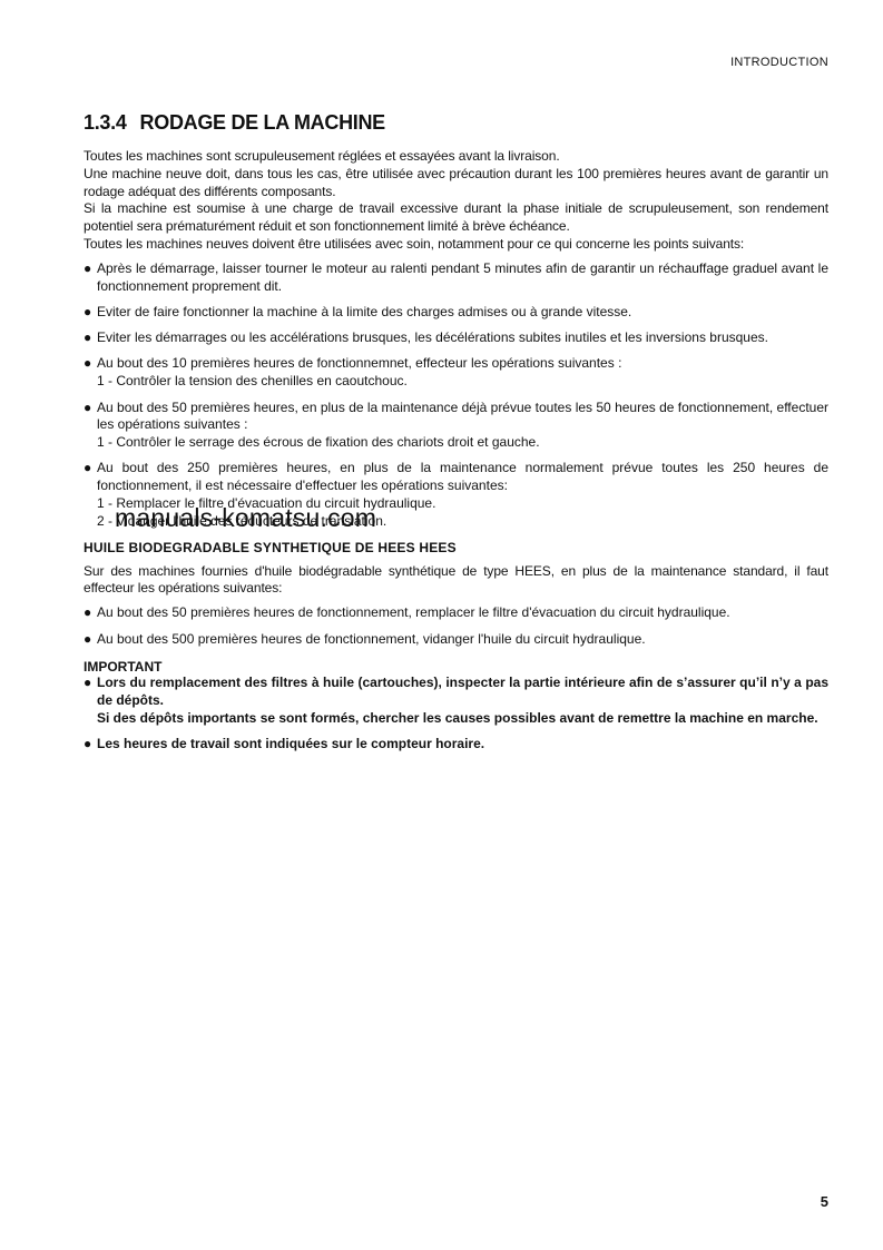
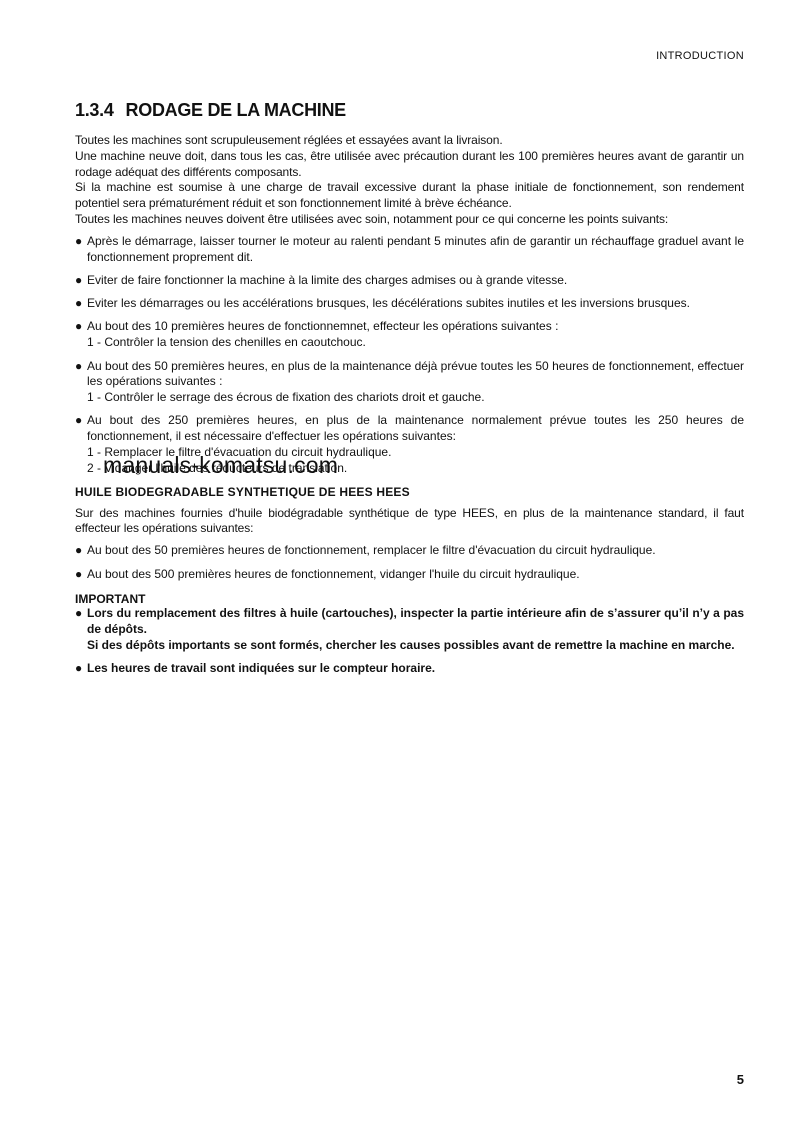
  INTRODUCTION
  1.3.4 RODAGE DE LA MACHINE
  Toutes les machines sont scrupuleusement réglées et essayées avant la livraison.
  Une machine neuve doit, dans tous les cas, être utilisée avec précaution durant les 100 premières heures avant de garantir un rodage adéquat des différents composants.
- Si la machine est soumise à une charge de travail excessive durant la phase initiale de scrupuleusement, son rendement potentiel sera prématurément réduit et son fonctionnement limité à brève échéance.
+ Si la machine est soumise à une charge de travail excessive durant la phase initiale de fonctionnement, son rendement potentiel sera prématurément réduit et son fonctionnement limité à brève échéance.
  Toutes les machines neuves doivent être utilisées avec soin, notamment pour ce qui concerne les points suivants:
  ●
  Après le démarrage, laisser tourner le moteur au ralenti pendant 5 minutes afin de garantir un réchauffage graduel avant le fonctionnement proprement dit.
  ●
  Eviter de faire fonctionner la machine à la limite des charges admises ou à grande vitesse.
  ●
  Eviter les démarrages ou les accélérations brusques, les décélérations subites inutiles et les inversions brusques.
  ●
  Au bout des 10 premières heures de fonctionnemnet, effecteur les opérations suivantes :
  1 - Contrôler la tension des chenilles en caoutchouc.
  ●
  Au bout des 50 premières heures, en plus de la maintenance déjà prévue toutes les 50 heures de fonctionnement, effectuer les opérations suivantes :
  1 - Contrôler le serrage des écrous de fixation des chariots droit et gauche.
  ●
  Au bout des 250 premières heures, en plus de la maintenance normalement prévue toutes les 250 heures de fonctionnement, il est nécessaire d'effectuer les opérations suivantes:
  1 - Remplacer le filtre d'évacuation du circuit hydraulique.
  2 - Vidanger l'huile des réducteurs de translation.
  HUILE BIODEGRADABLE SYNTHETIQUE DE HEES HEES
  Sur des machines fournies d'huile biodégradable synthétique de type HEES, en plus de la maintenance standard, il faut effecteur les opérations suivantes:
  ●
  Au bout des 50 premières heures de fonctionnement, remplacer le filtre d'évacuation du circuit hydraulique.
  ●
  Au bout des 500 premières heures de fonctionnement, vidanger l'huile du circuit hydraulique.
  IMPORTANT
  ●
  Lors du remplacement des filtres à huile (cartouches), inspecter la partie intérieure afin de s’assurer qu’il n’y a pas de dépôts.
  Si des dépôts importants se sont formés, chercher les causes possibles avant de remettre la machine en marche.
  ●
  Les heures de travail sont indiquées sur le compteur horaire.
  manuals-komatsu.com
  5
